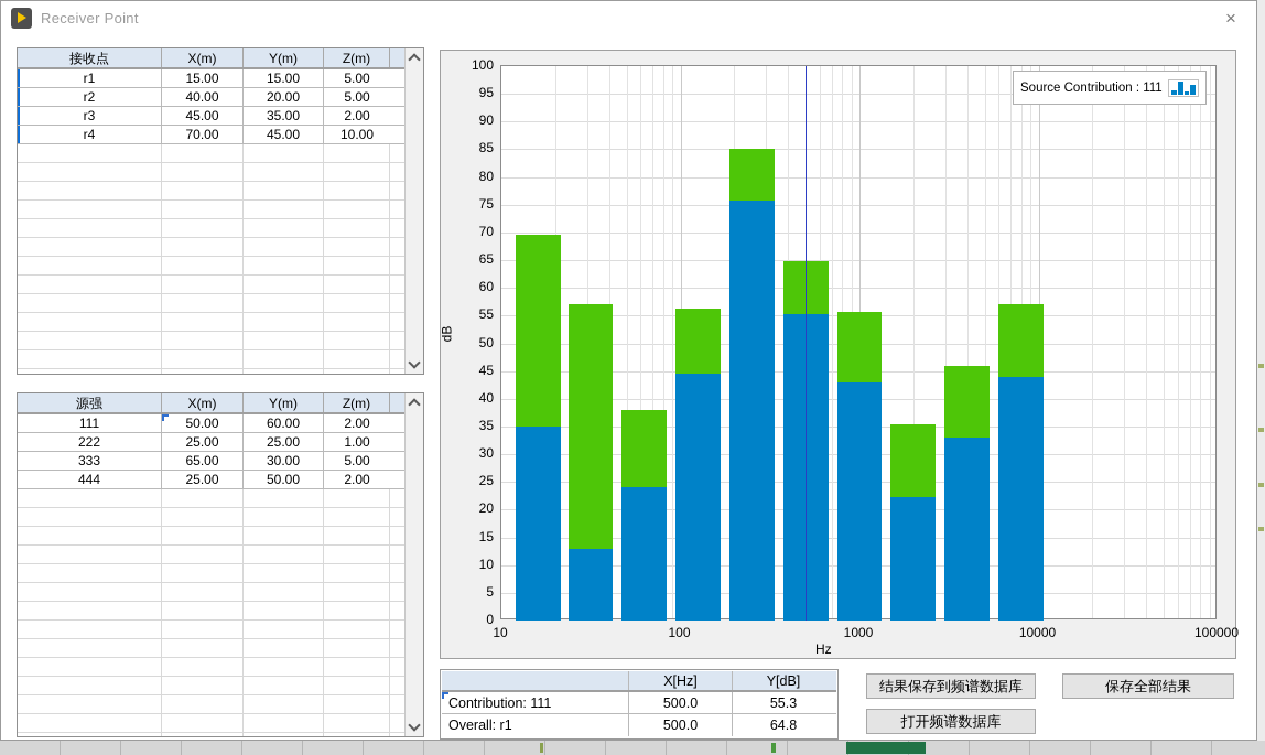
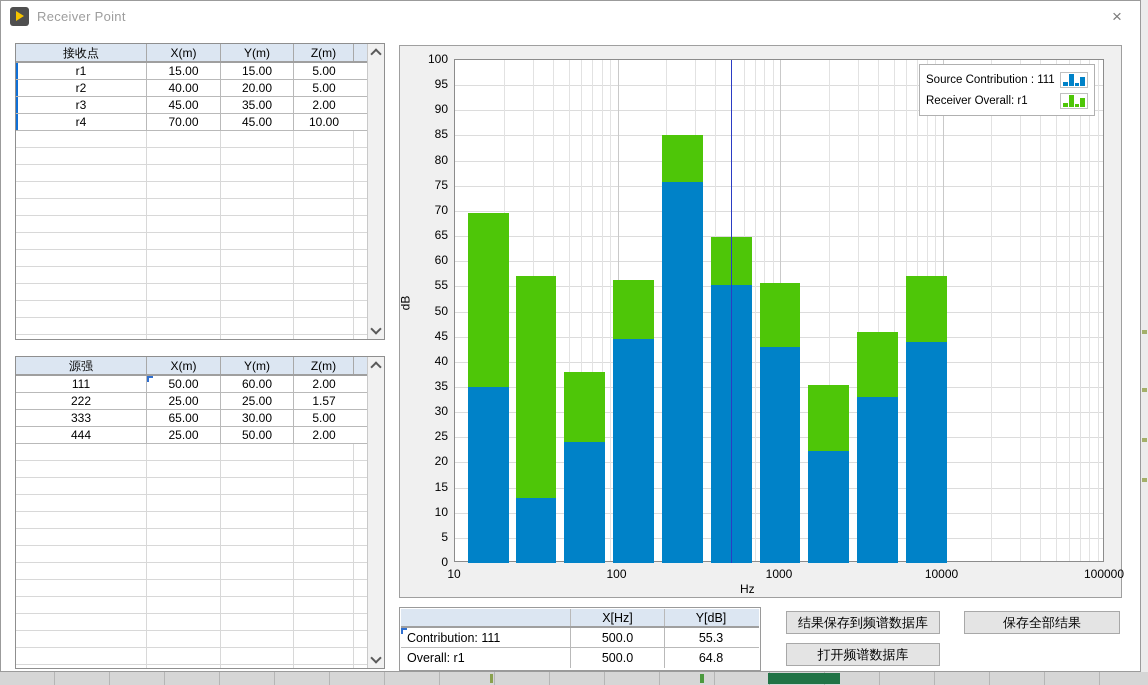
  Receiver Point
  ×
  接收点
  X(m)
  Y(m)
  Z(m)
  r1
  15.00
  15.00
  5.00
  r2
  40.00
  20.00
  5.00
  r3
  45.00
  35.00
  2.00
  r4
  70.00
  45.00
  10.00
  源强
  X(m)
  Y(m)
  Z(m)
  111
  50.00
  60.00
  2.00
  222
  25.00
  25.00
- 1.00
+ 1.57
  333
  65.00
  30.00
  5.00
  444
  25.00
  50.00
  2.00
  0
  5
  10
  15
  20
  25
  30
  35
  40
  45
  50
  55
  60
  65
  70
  75
  80
  85
  90
  95
  100
  10
  100
  1000
  10000
  100000
  Hz
  Source Contribution : 111
+ Receiver Overall: r1
  X[Hz]
  Y[dB]
  Contribution: 111
  500.0
  55.3
  Overall: r1
  500.0
  64.8
  结果保存到频谱数据库
  保存全部结果
  打开频谱数据库
